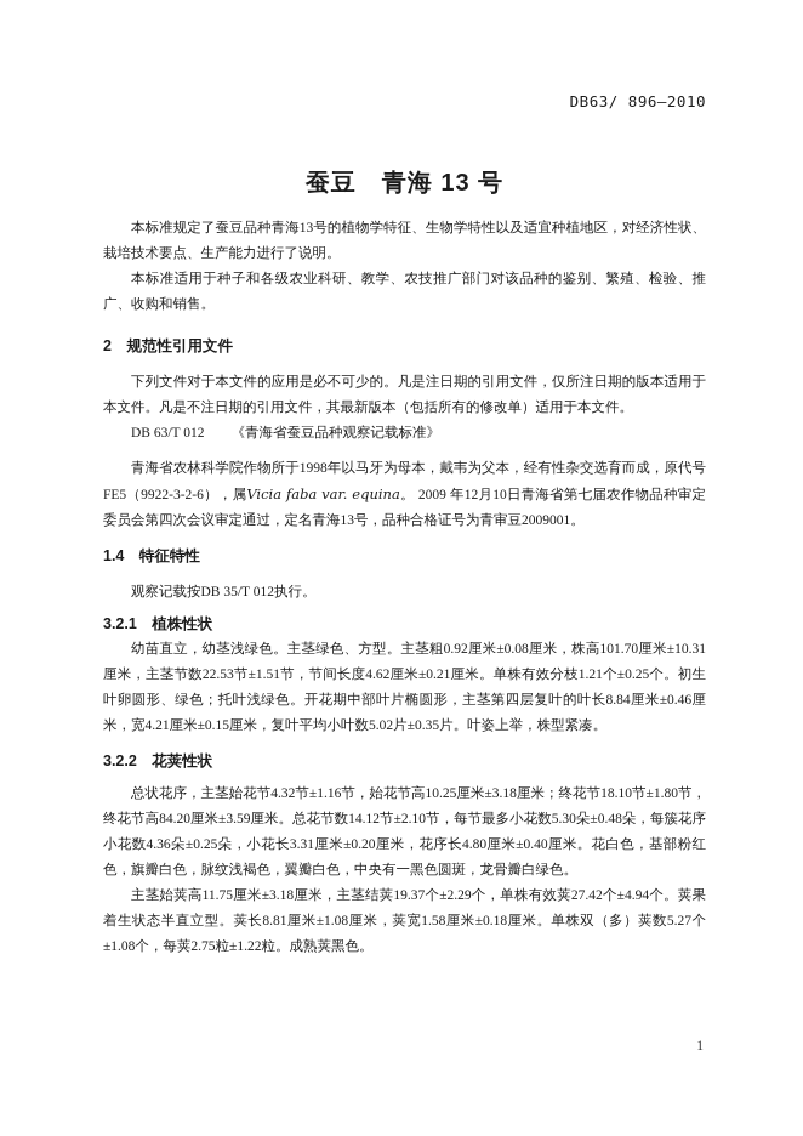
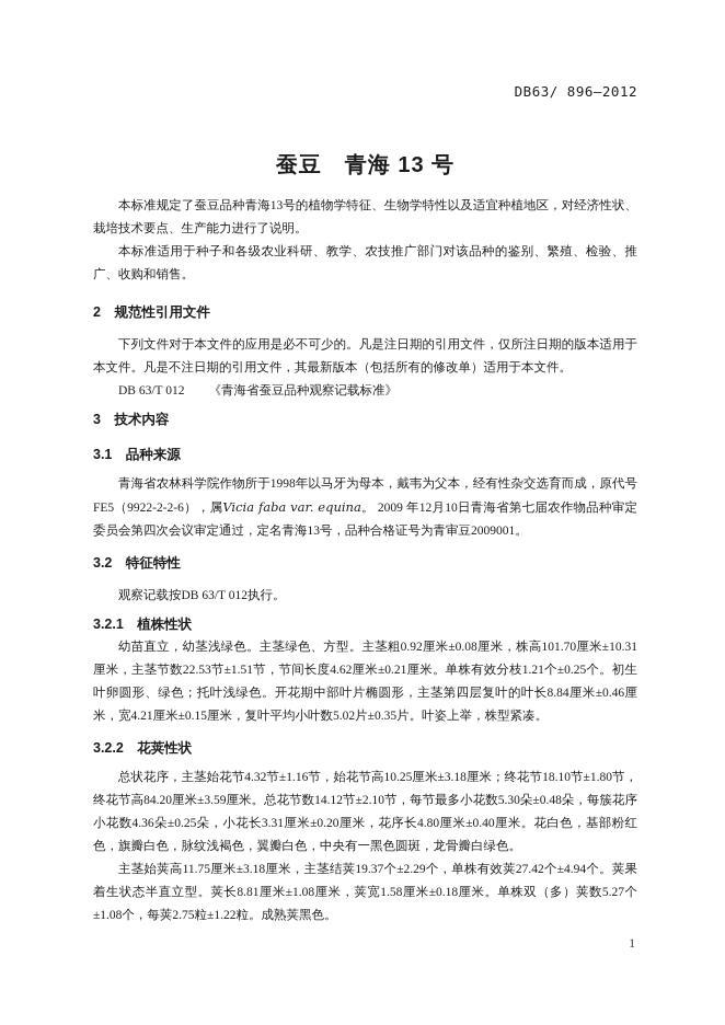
- DB63/ 896—2010
+ DB63/ 896—2012
  蚕豆 青海 13 号
  本标准规定了蚕豆品种青海13号的植物学特征、生物学特性以及适宜种植地区，对经济性状、栽培技术要点、生产能力进行了说明。
  本标准适用于种子和各级农业科研、教学、农技推广部门对该品种的鉴别、繁殖、检验、推广、收购和销售。
  2 规范性引用文件
  下列文件对于本文件的应用是必不可少的。凡是注日期的引用文件，仅所注日期的版本适用于本文件。凡是不注日期的引用文件，其最新版本（包括所有的修改单）适用于本文件。
  DB 63/T 012 《青海省蚕豆品种观察记载标准》
+ 3 技术内容
+ 3.1 品种来源
- 青海省农林科学院作物所于1998年以马牙为母本，戴韦为父本，经有性杂交选育而成，原代号FE5（9922-3-2-6），属Vicia faba var. equina。 2009 年12月10日青海省第七届农作物品种审定委员会第四次会议审定通过，定名青海13号，品种合格证号为青审豆2009001。
+ 青海省农林科学院作物所于1998年以马牙为母本，戴韦为父本，经有性杂交选育而成，原代号FE5（9922-2-2-6），属Vicia faba var. equina。 2009 年12月10日青海省第七届农作物品种审定委员会第四次会议审定通过，定名青海13号，品种合格证号为青审豆2009001。
- 1.4 特征特性
+ 3.2 特征特性
- 观察记载按DB 35/T 012执行。
+ 观察记载按DB 63/T 012执行。
  3.2.1 植株性状
  幼苗直立，幼茎浅绿色。主茎绿色、方型。主茎粗0.92厘米±0.08厘米，株高101.70厘米±10.31厘米，主茎节数22.53节±1.51节，节间长度4.62厘米±0.21厘米。单株有效分枝1.21个±0.25个。初生叶卵圆形、绿色；托叶浅绿色。开花期中部叶片椭圆形，主茎第四层复叶的叶长8.84厘米±0.46厘米，宽4.21厘米±0.15厘米，复叶平均小叶数5.02片±0.35片。叶姿上举，株型紧凑。
  3.2.2 花荚性状
  总状花序，主茎始花节4.32节±1.16节，始花节高10.25厘米±3.18厘米；终花节18.10节±1.80节，终花节高84.20厘米±3.59厘米。总花节数14.12节±2.10节，每节最多小花数5.30朵±0.48朵，每簇花序小花数4.36朵±0.25朵，小花长3.31厘米±0.20厘米，花序长4.80厘米±0.40厘米。花白色，基部粉红色，旗瓣白色，脉纹浅褐色，翼瓣白色，中央有一黑色圆斑，龙骨瓣白绿色。
  主茎始荚高11.75厘米±3.18厘米，主茎结荚19.37个±2.29个，单株有效荚27.42个±4.94个。荚果着生状态半直立型。荚长8.81厘米±1.08厘米，荚宽1.58厘米±0.18厘米。单株双（多）荚数5.27个±1.08个，每荚2.75粒±1.22粒。成熟荚黑色。
  1
